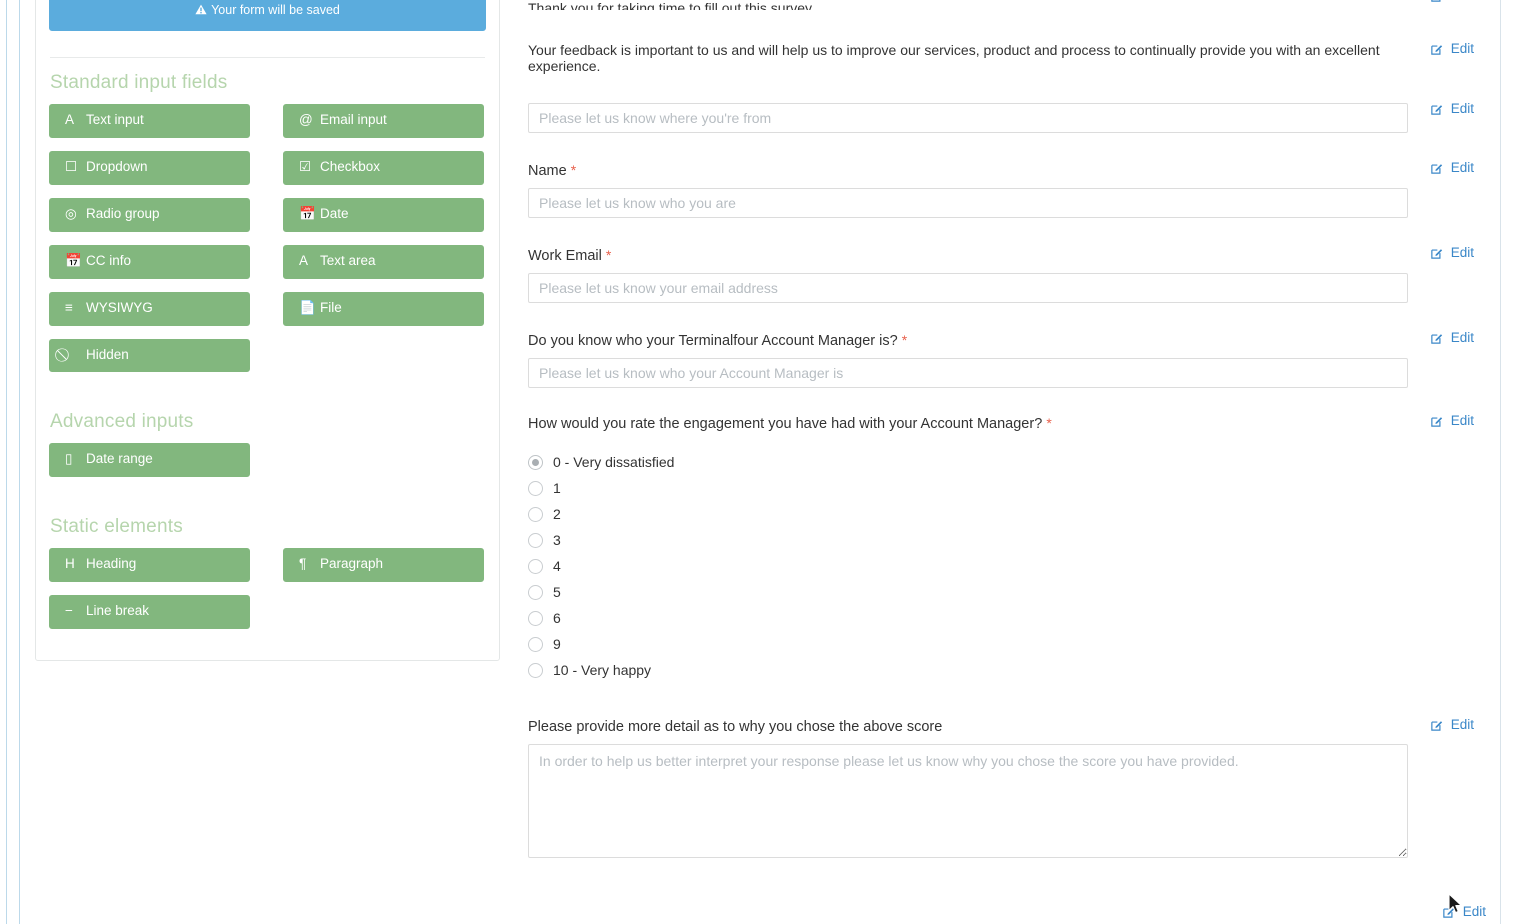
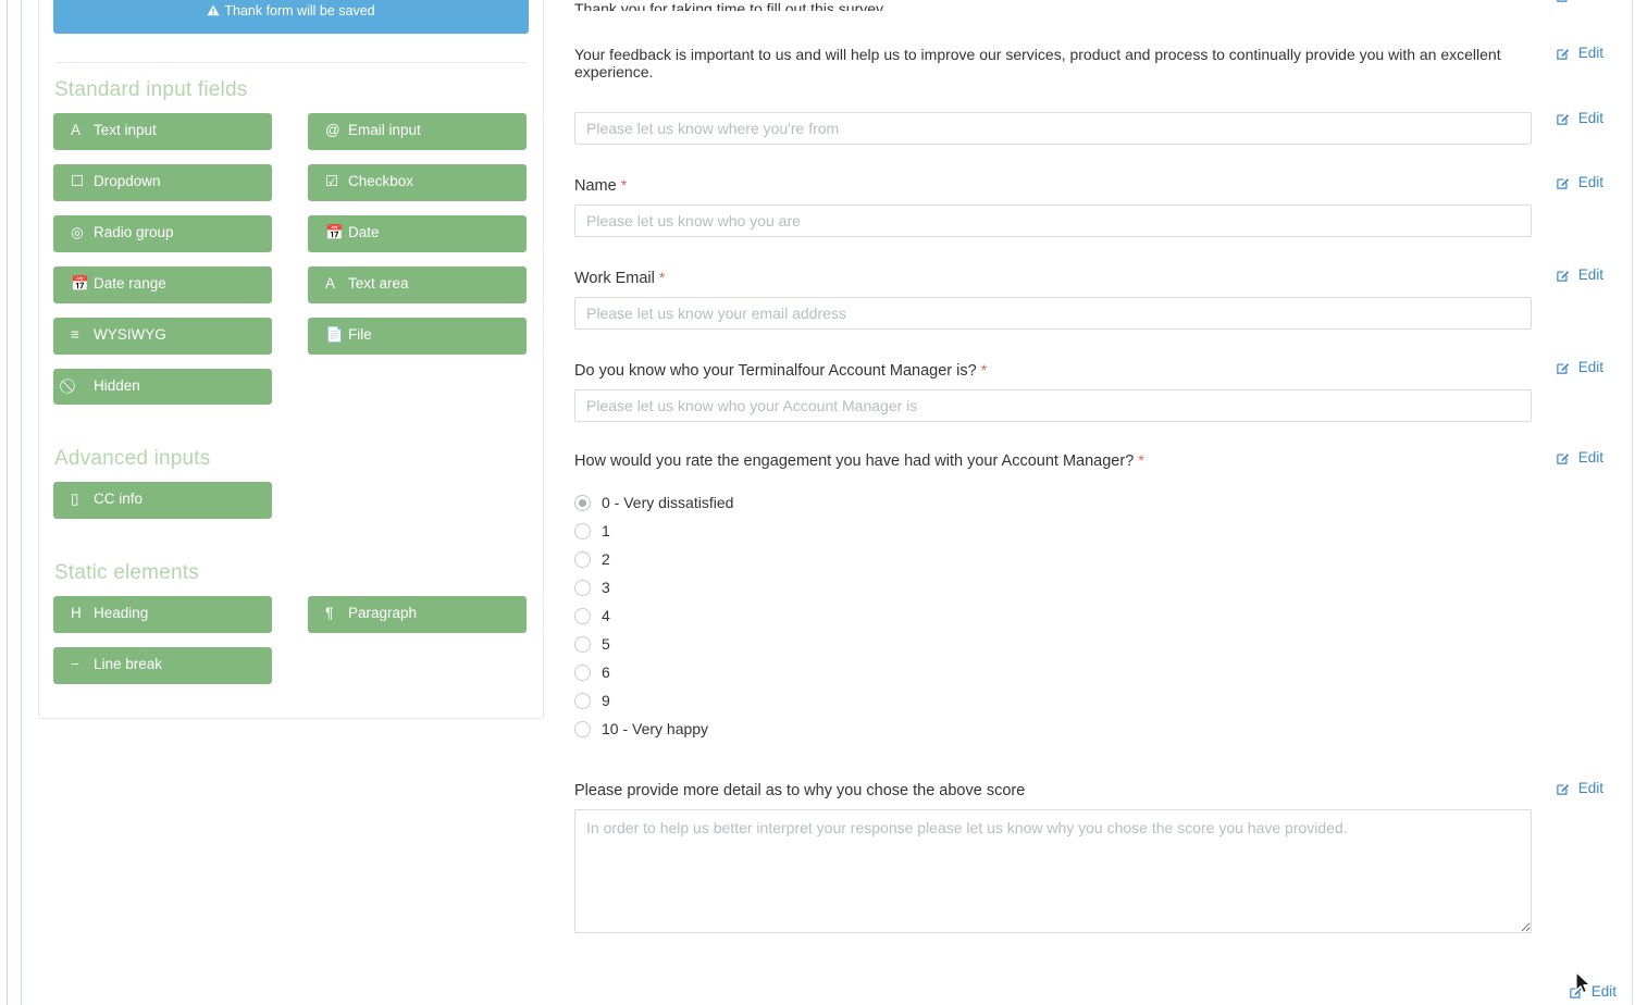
- Your form will be saved
+ Thank form will be saved
  Standard input fields
  A Text input
  @ Email input
  ☐ Dropdown
  ☑ Checkbox
  ◎ Radio group
  📅 Date
- 📅 CC info
+ 📅 Date range
  A Text area
  ≡ WYSIWYG
  📄 File
  Hidden
  Advanced inputs
- ▯ Date range
+ ▯ CC info
  Static elements
  H Heading
  ¶ Paragraph
  − Line break
  Thank you for taking time to fill out this survey.
  Your feedback is important to us and will help us to improve our services, product and process to continually provide you with an excellent experience.
  Edit
  Please let us know where you're from
  Edit
  Name *
  Please let us know who you are
  Edit
  Work Email *
  Please let us know your email address
  Edit
  Do you know who your Terminalfour Account Manager is? *
  Please let us know who your Account Manager is
  Edit
  How would you rate the engagement you have had with your Account Manager? *
  Edit
  0 - Very dissatisfied
  1
  2
  3
  4
  5
  6
  9
  10 - Very happy
  Please provide more detail as to why you chose the above score
  In order to help us better interpret your response please let us know why you chose the score you have provided.
  Edit
  Edit
